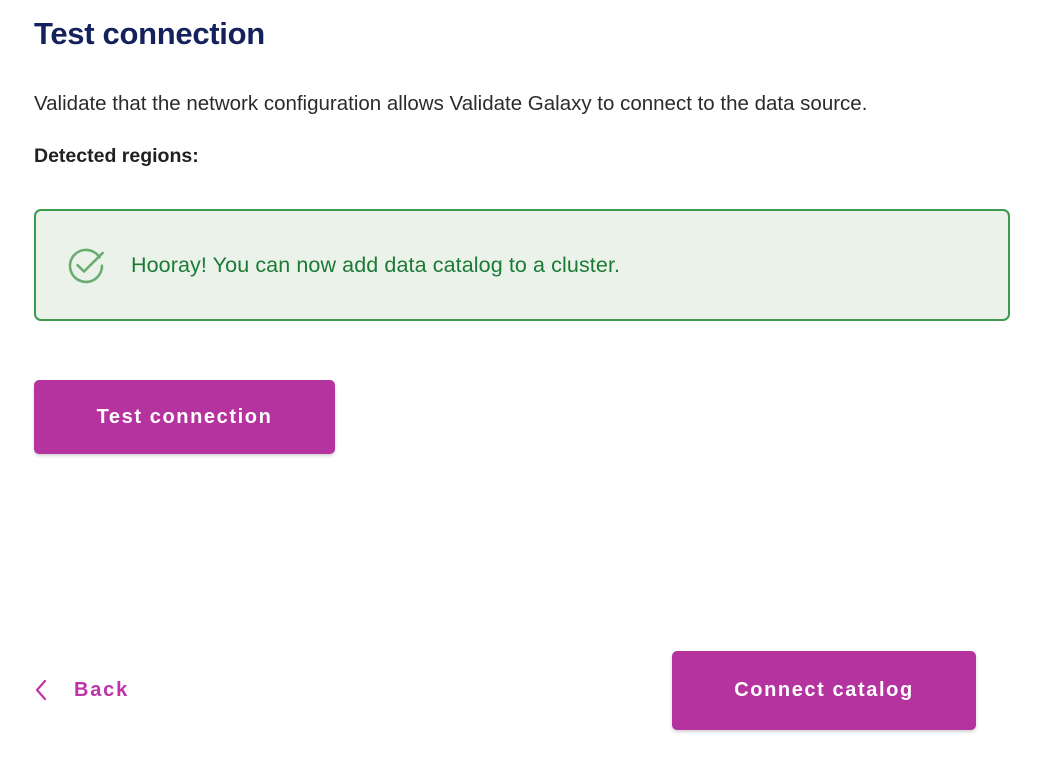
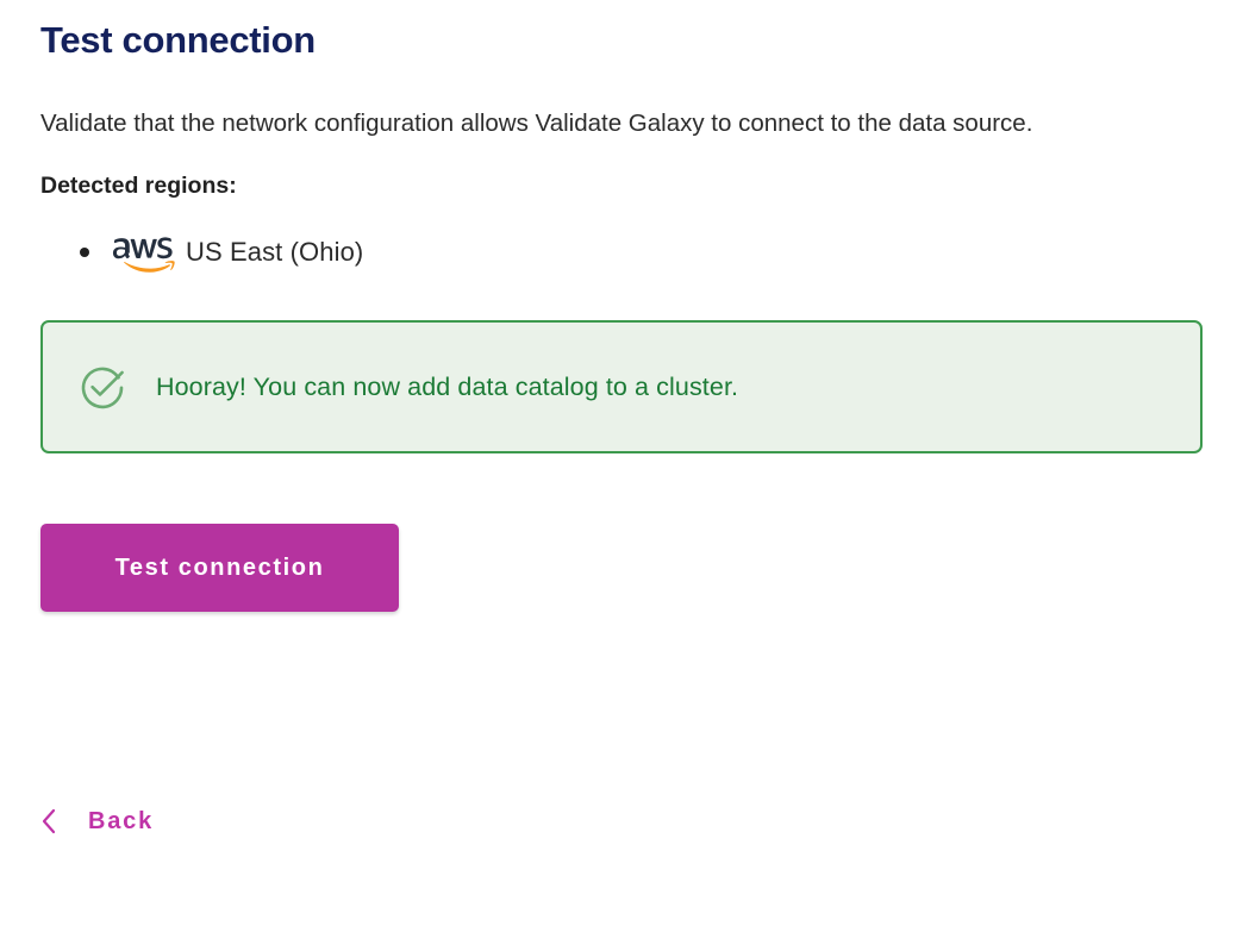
  Test connection
  Validate that the network configuration allows Validate Galaxy to connect to the data source.
  Detected regions:
+ US East (Ohio)
  Hooray! You can now add data catalog to a cluster.
  Test connection
  Back
- Connect catalog
